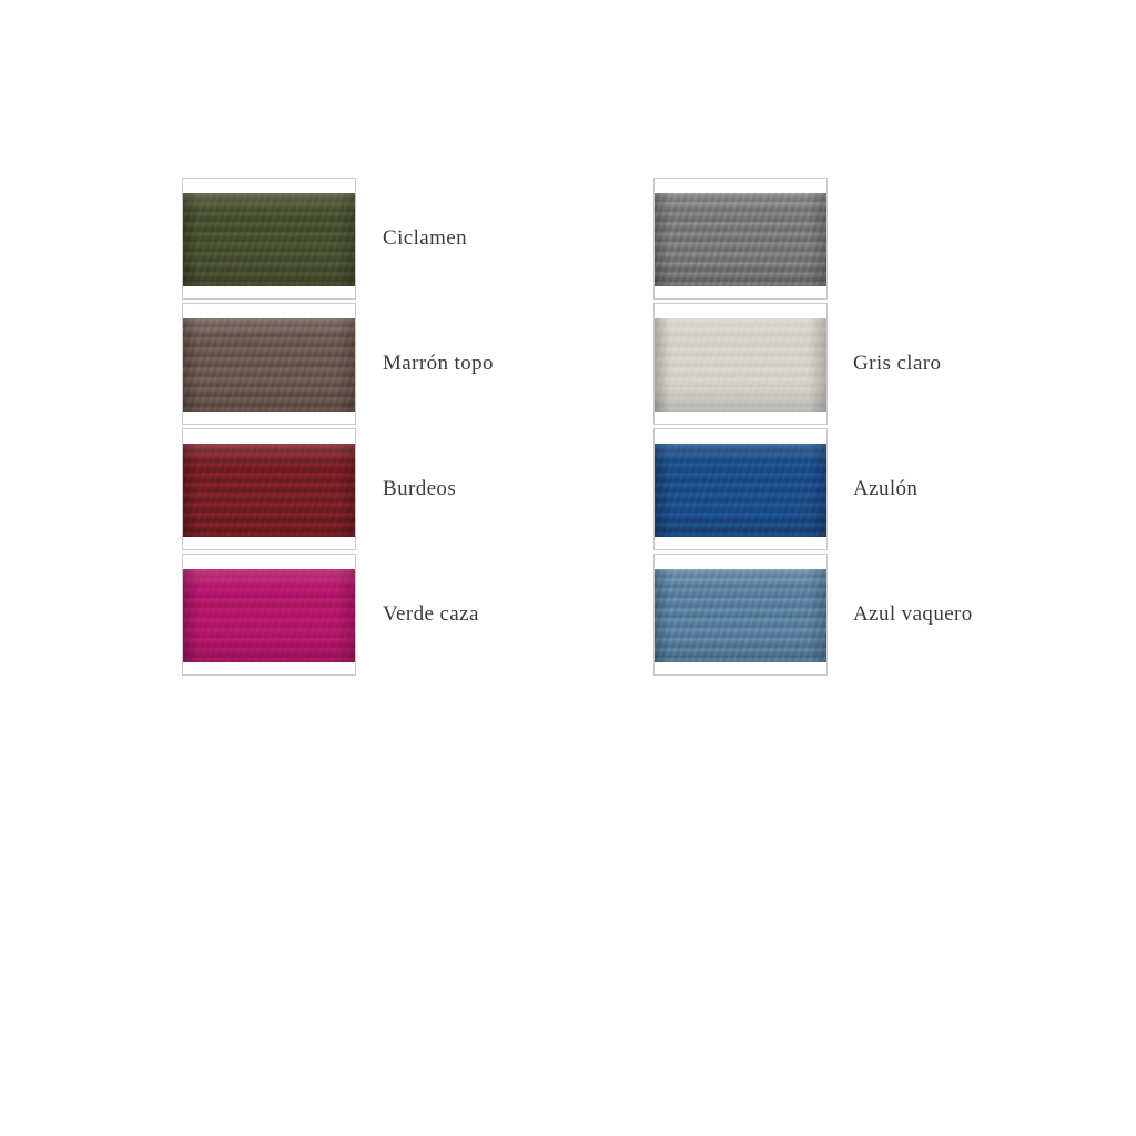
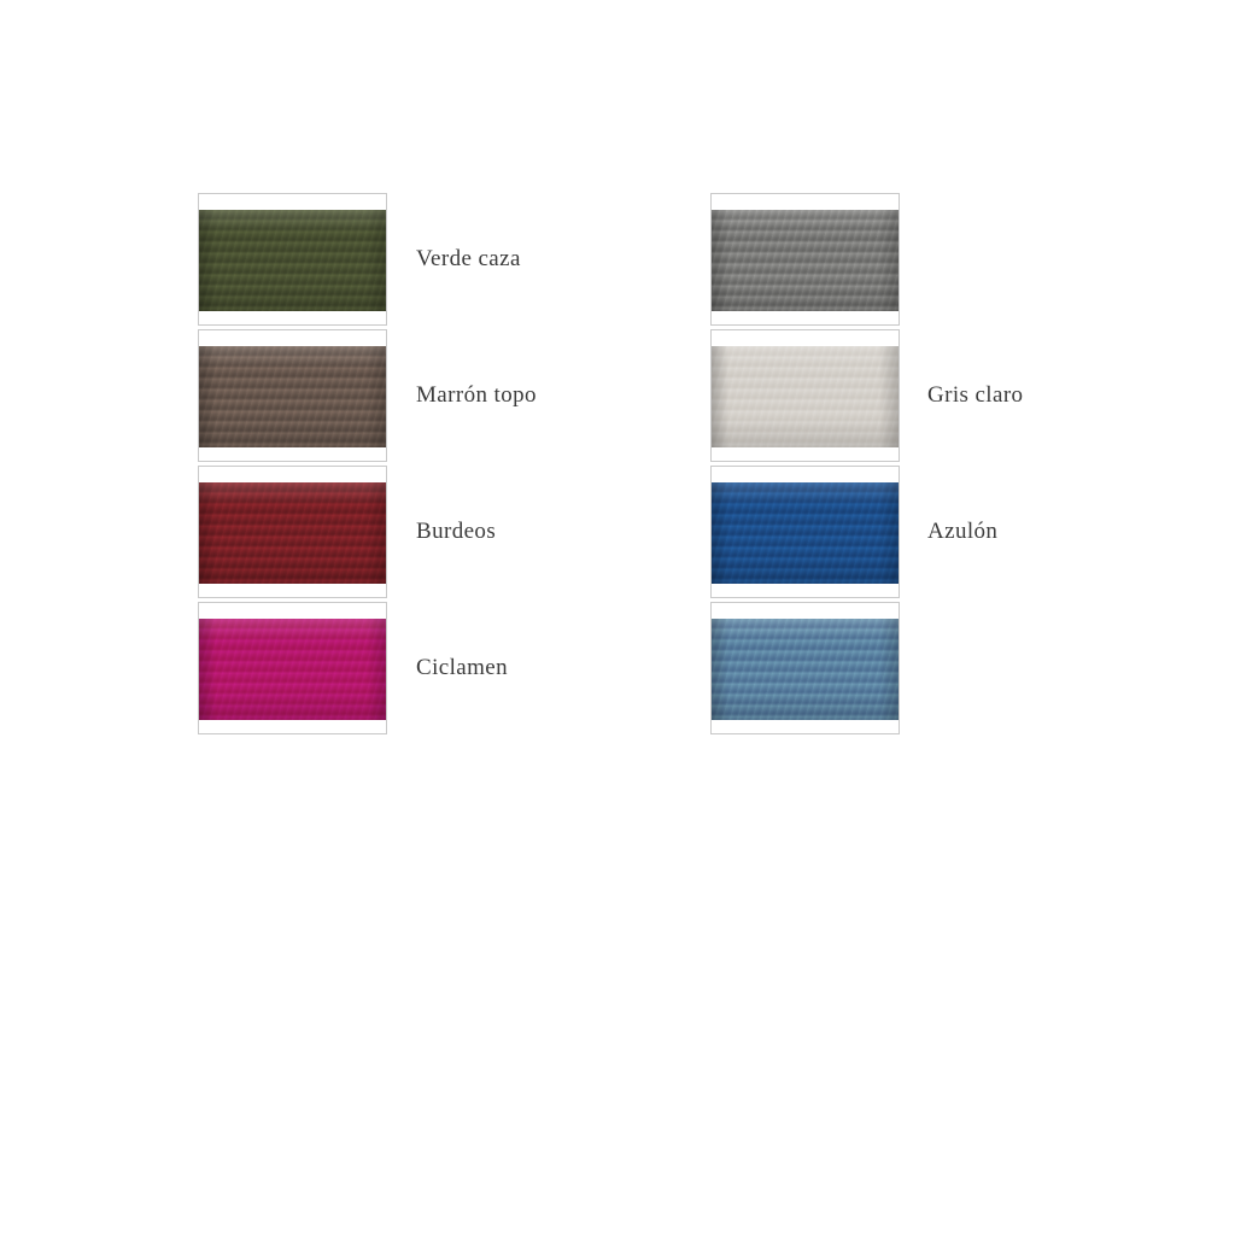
- Ciclamen
+ Verde caza
  Marrón topo
  Burdeos
- Verde caza
+ Ciclamen
  Gris claro
  Azulón
- Azul vaquero
